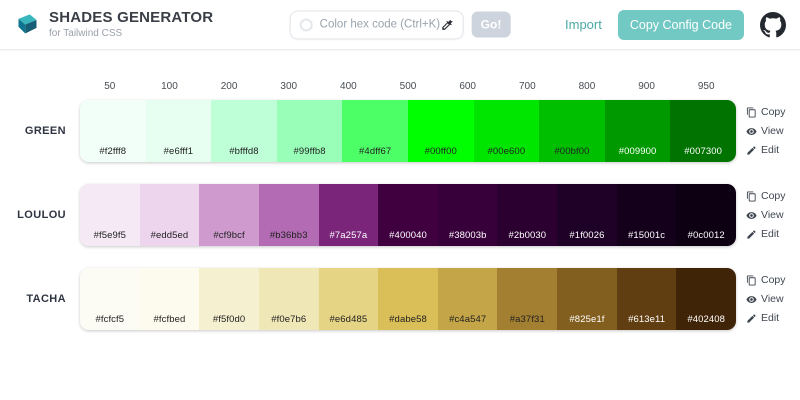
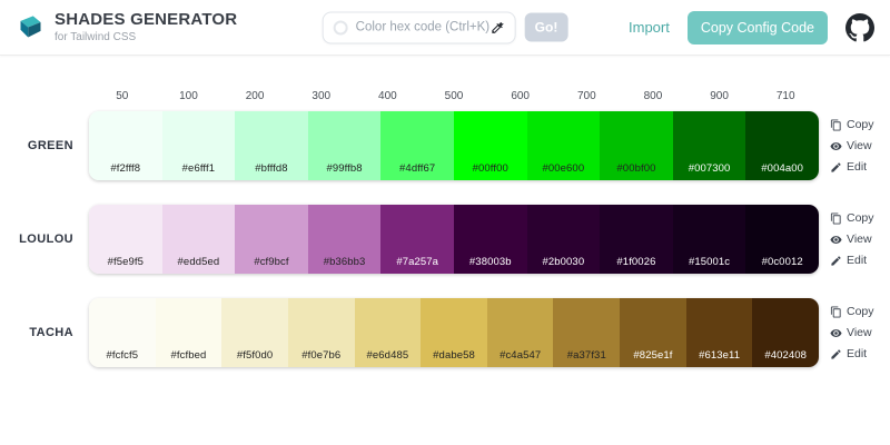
  SHADES GENERATOR
  for Tailwind CSS
  Color hex code (Ctrl+K)
  Go!
  Import
  Copy Config Code
  50
  100
  200
  300
  400
  500
  600
  700
  800
  900
- 950
+ 710
  GREEN
  #f2fff8
  #e6fff1
  #bfffd8
  #99ffb8
  #4dff67
  #00ff00
  #00e600
  #00bf00
- #009900
  #007300
+ #004a00
  Copy
  View
  Edit
  LOULOU
  #f5e9f5
  #edd5ed
  #cf9bcf
  #b36bb3
  #7a257a
- #400040
  #38003b
  #2b0030
  #1f0026
  #15001c
  #0c0012
  Copy
  View
  Edit
  TACHA
  #fcfcf5
  #fcfbed
  #f5f0d0
  #f0e7b6
  #e6d485
  #dabe58
  #c4a547
  #a37f31
  #825e1f
  #613e11
  #402408
  Copy
  View
  Edit
